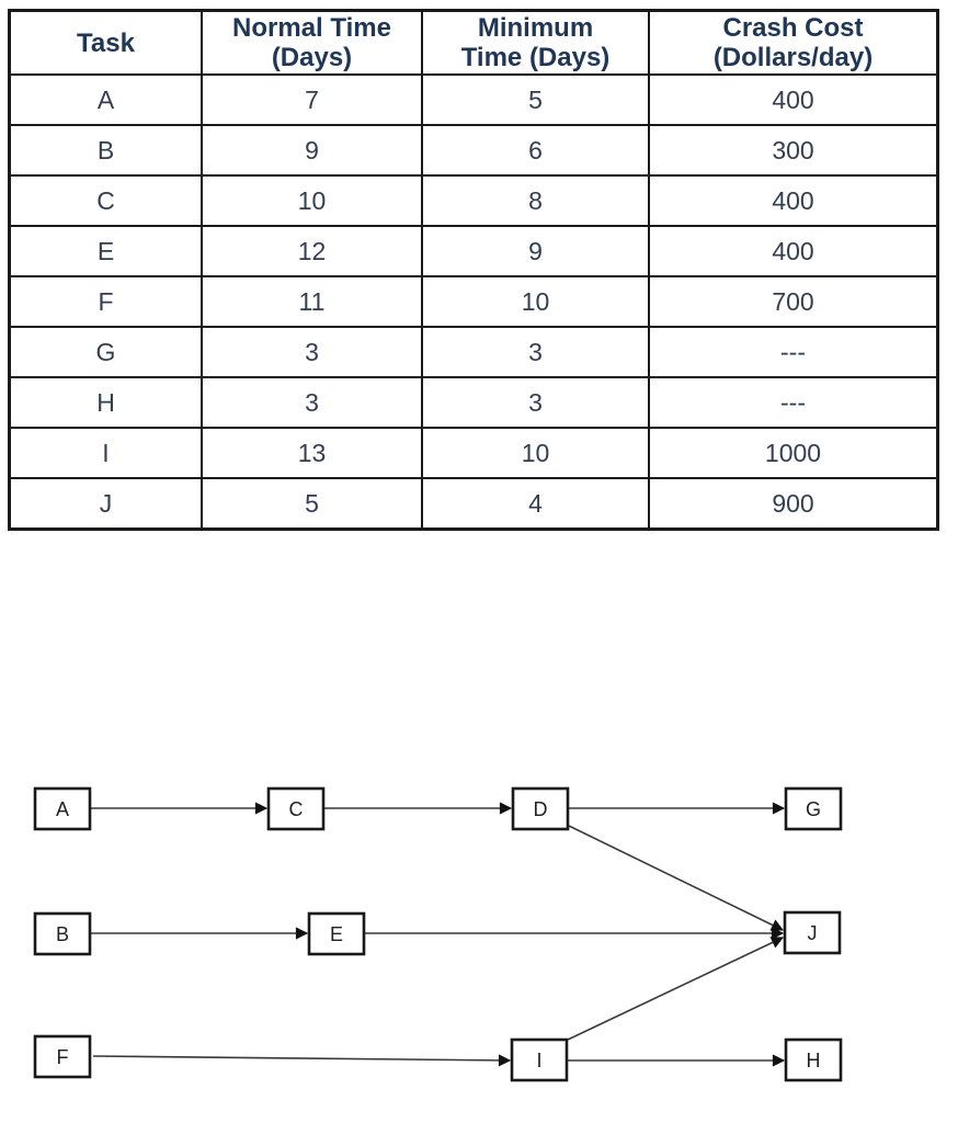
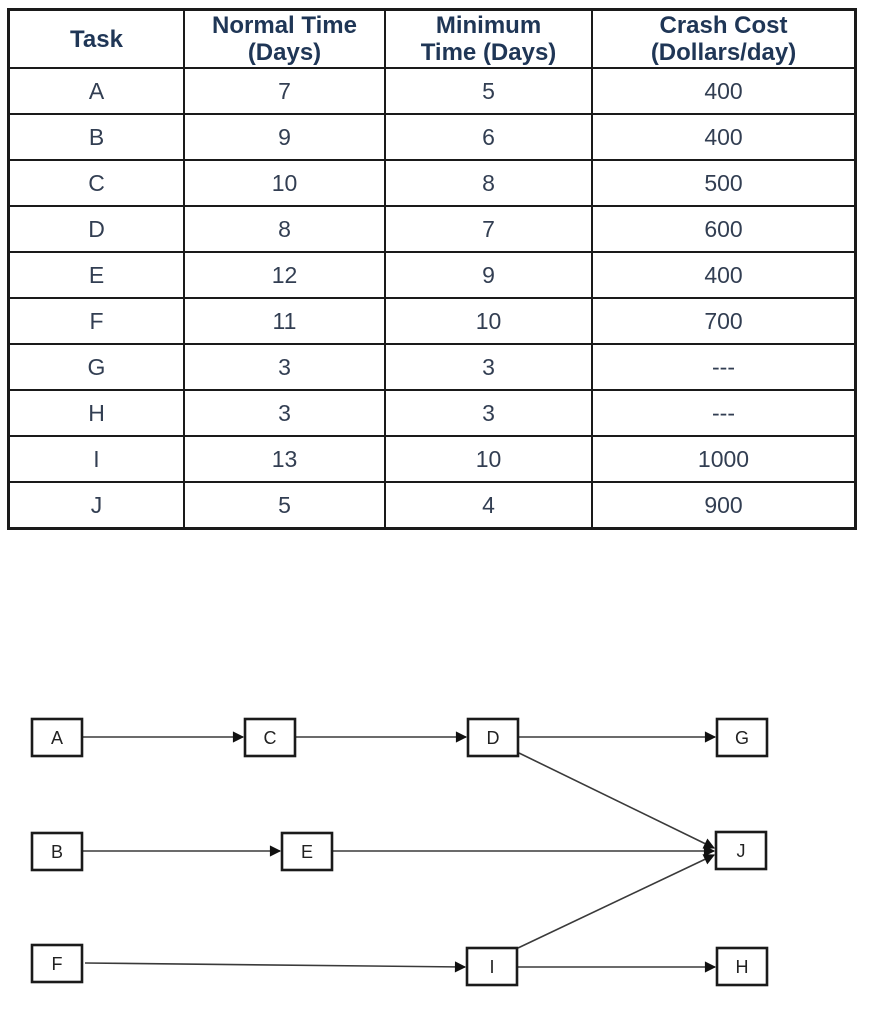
  Task	Normal Time(Days)	MinimumTime (Days)	Crash Cost(Dollars/day)
  A	7	5	400
- B	9	6	300
+ B	9	6	400
- C	10	8	400
+ C	10	8	500
+ D	8	7	600
  E	12	9	400
  F	11	10	700
  G	3	3	---
  H	3	3	---
  I	13	10	1000
  J	5	4	900
  A
  C
  D
  G
  B
  E
  J
  F
  I
  H
